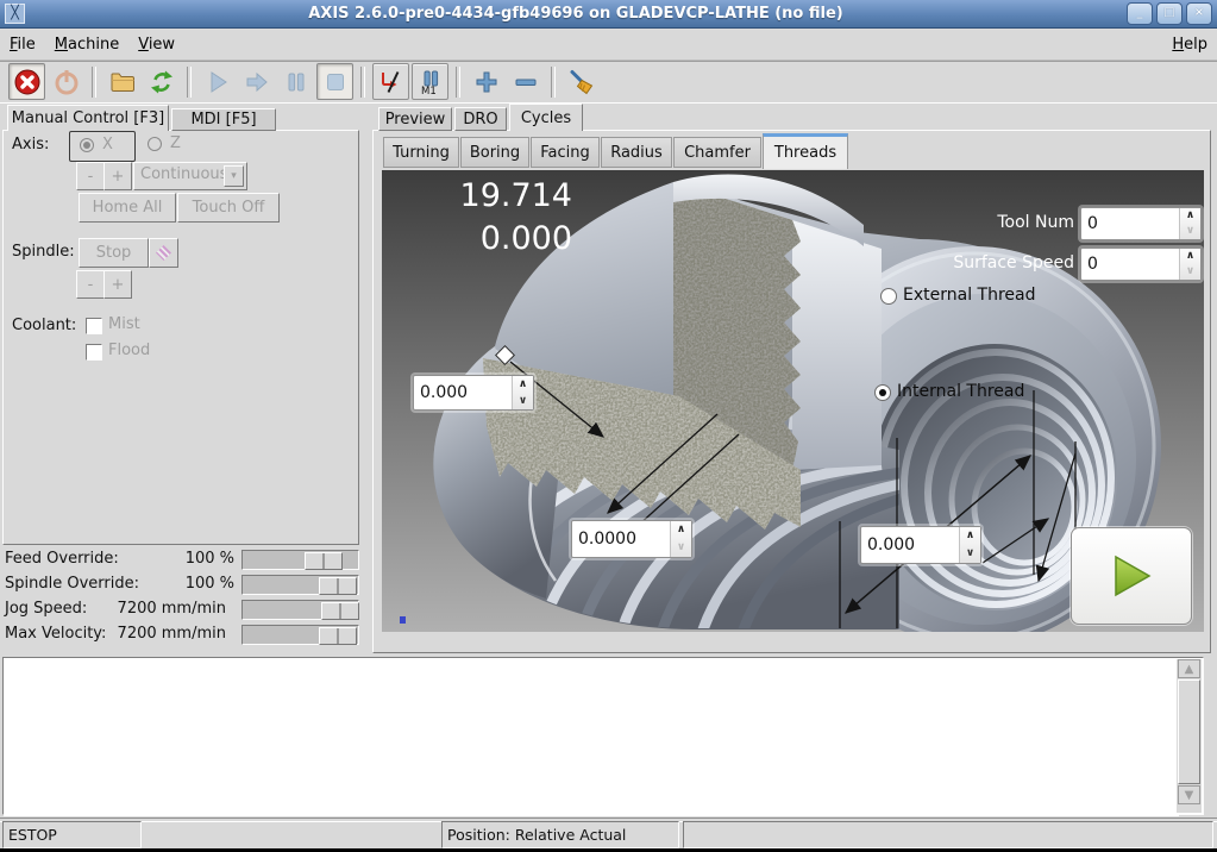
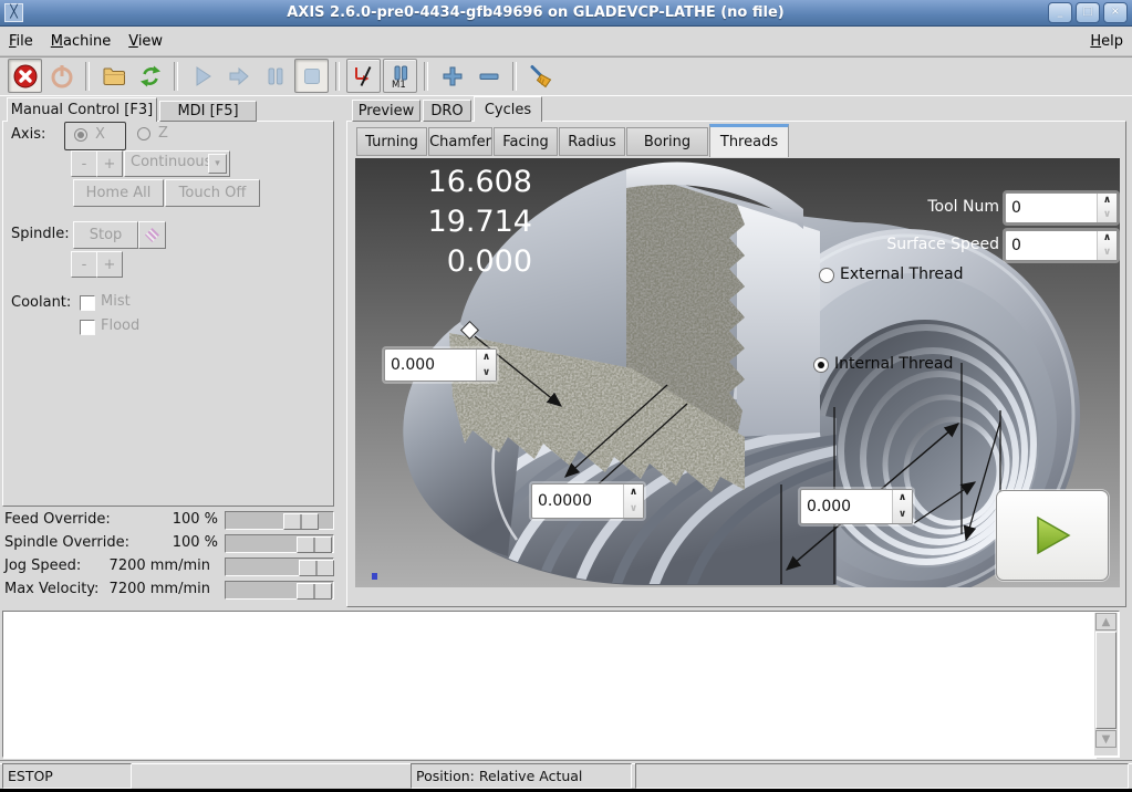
  ╳
  AXIS 2.6.0-pre0-4434-gfb49696 on GLADEVCP-LATHE (no file)
  _
  □
  ×
  File
  Machine
  View
  Help
  M1
  Manual Control [F3]
  MDI [F5]
  Axis:
  X
  Z
  -
  +
  Continuou
  ▾
  Home All
  Touch Off
  Spindle:
  Stop
  -
  +
  Coolant:
  Mist
  Flood
  Feed Override:
  100 %
  Spindle Override:
  100 %
  Jog Speed:
  7200 mm/min
  Max Velocity:
  7200 mm/min
  Preview
  DRO
  Cycles
  Turning
- Boring
+ Chamfer
  Facing
  Radius
- Chamfer
+ Boring
  Threads
+ 16.608
  19.714
  0.000
  Tool Num
  0
  ∧
  ∨
  Surface Speed
  0
  ∧
  ∨
  External Thread
  Internal Thread
  0.000
  ∧
  ∨
  0.0000
  ∧
  ∨
  0.000
  ∧
  ∨
  ▲
  ▼
  ESTOP
  Position: Relative Actual
